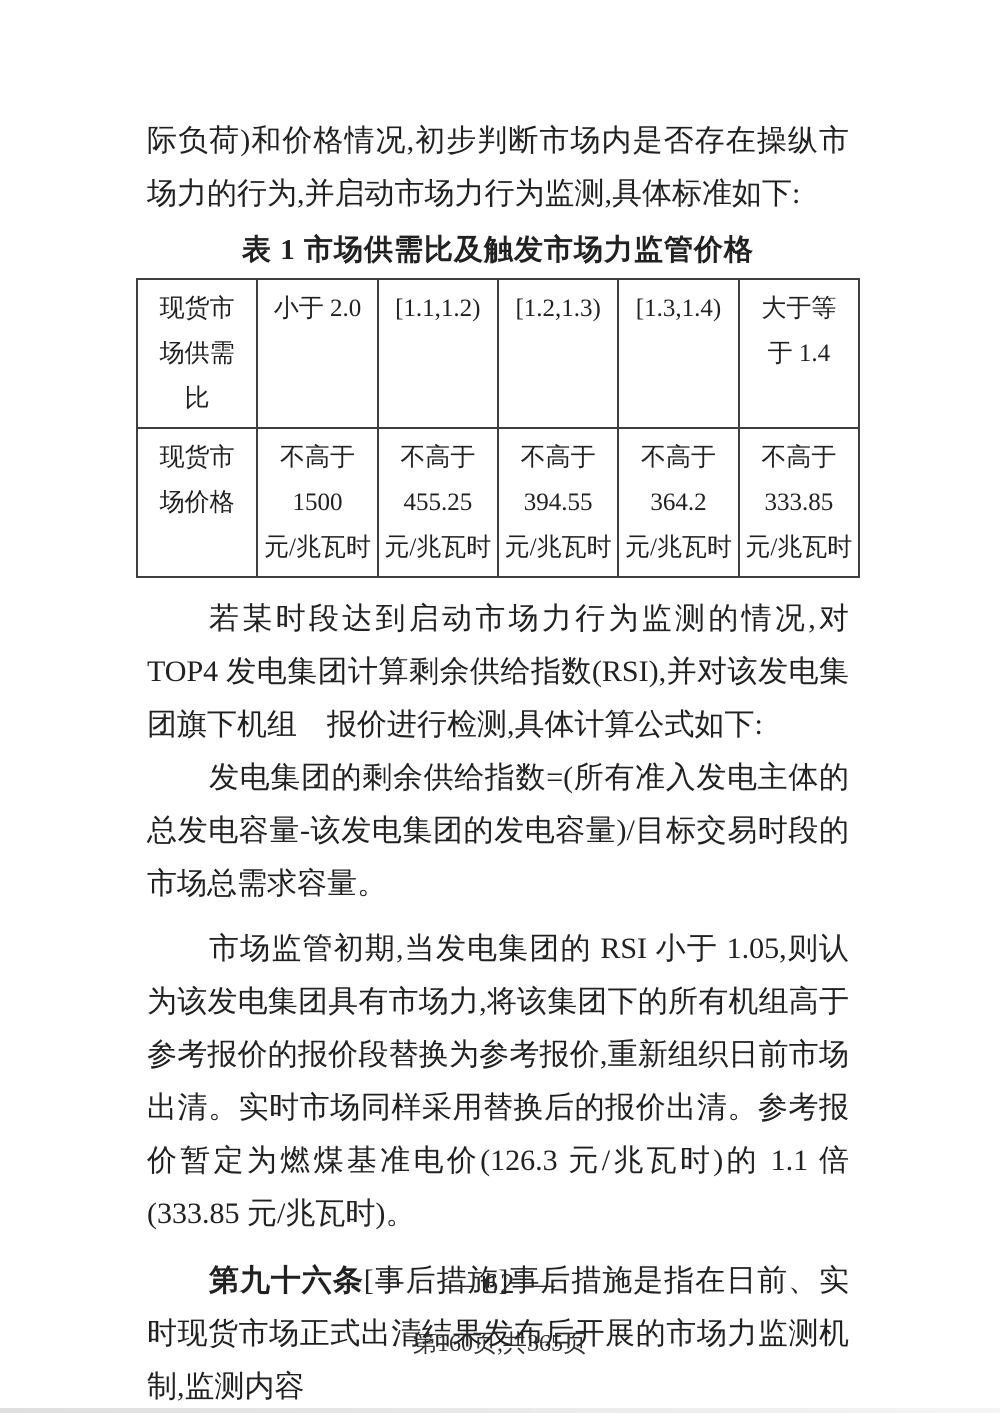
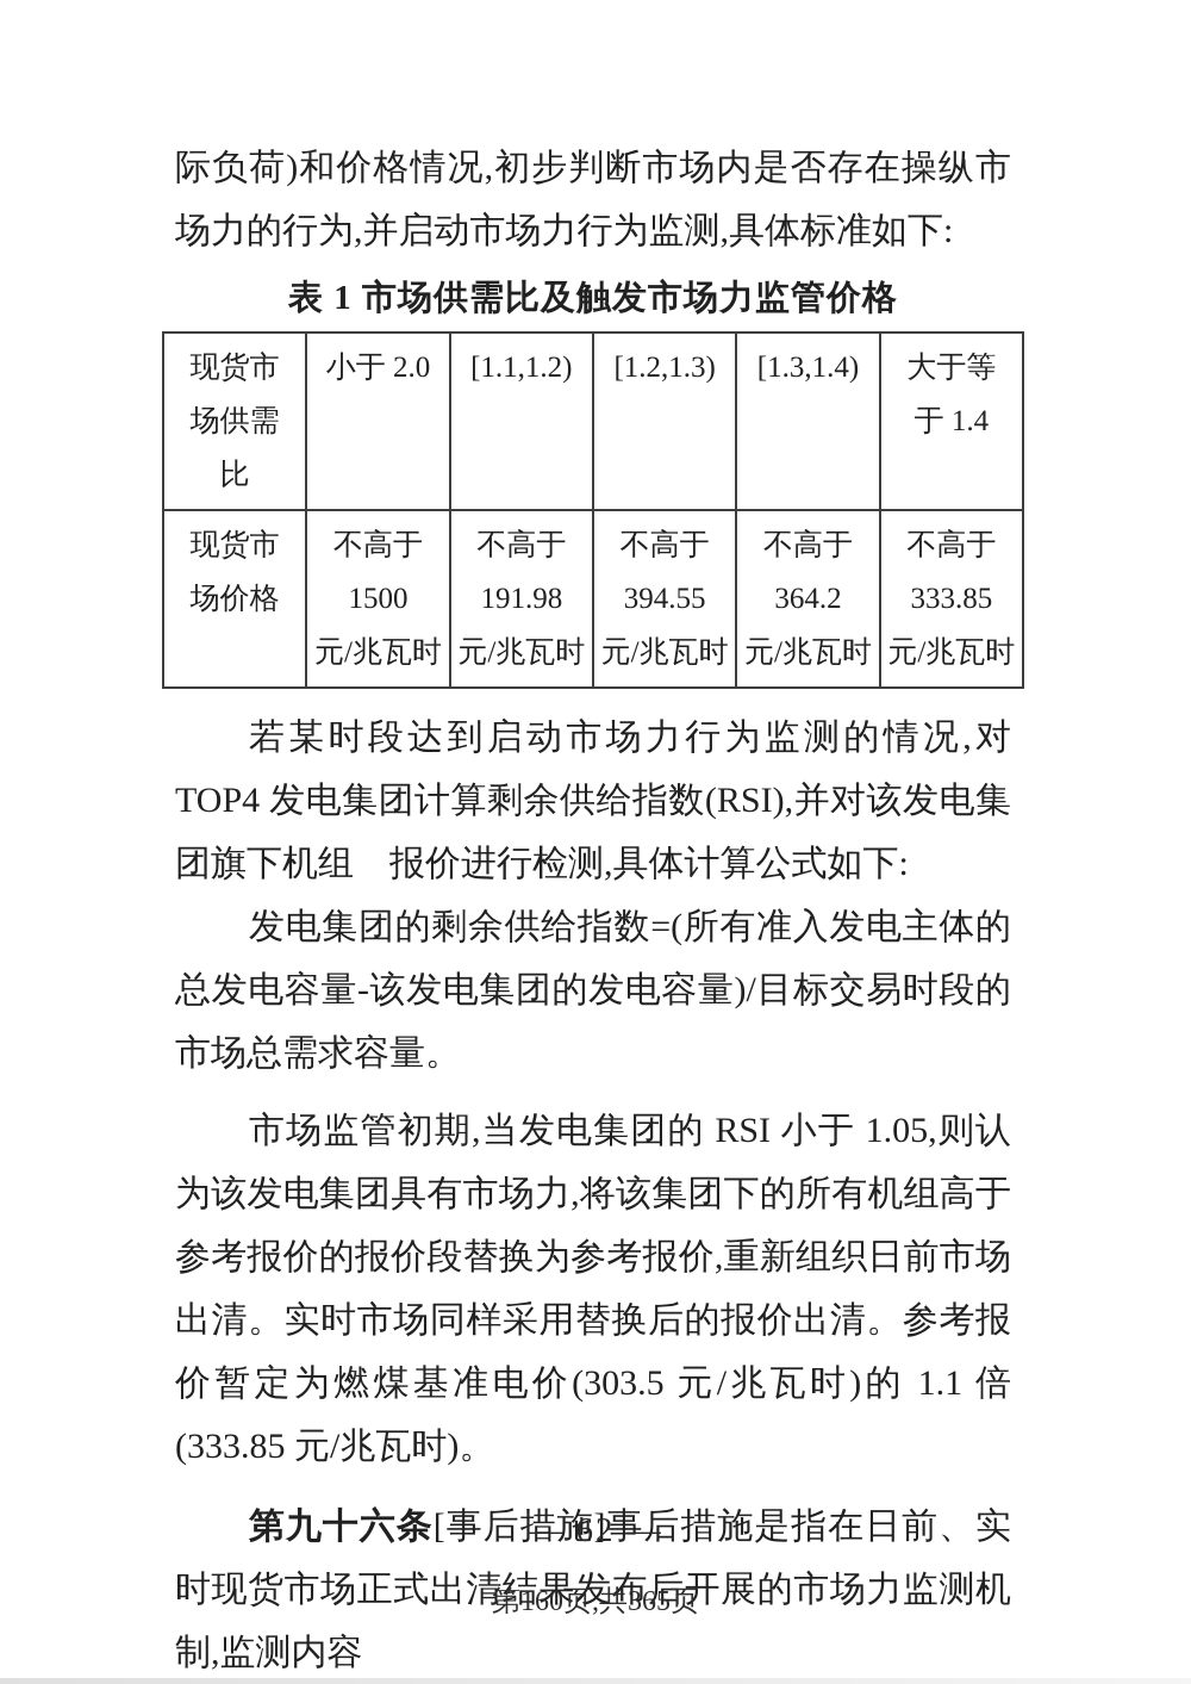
  际负荷)和价格情况,初步判断市场内是否存在操纵市场力的行为,并启动市场力行为监测,具体标准如下:
  表 1 市场供需比及触发市场力监管价格
  现货市 场供需 比	小于 2.0	[1.1,1.2)	[1.2,1.3)	[1.3,1.4)	大于等 于 1.4
- 现货市 场价格	不高于 1500 元/兆瓦时	不高于 455.25 元/兆瓦时	不高于 394.55 元/兆瓦时	不高于 364.2 元/兆瓦时	不高于 333.85 元/兆瓦时
+ 现货市 场价格	不高于 1500 元/兆瓦时	不高于 191.98 元/兆瓦时	不高于 394.55 元/兆瓦时	不高于 364.2 元/兆瓦时	不高于 333.85 元/兆瓦时
  若某时段达到启动市场力行为监测的情况,对 TOP4 发电集团计算剩余供给指数(RSI),并对该发电集团旗下机组 报价进行检测,具体计算公式如下:
  发电集团的剩余供给指数=(所有准入发电主体的总发电容量-该发电集团的发电容量)/目标交易时段的市场总需求容量。
- 市场监管初期,当发电集团的 RSI 小于 1.05,则认为该发电集团具有市场力,将该集团下的所有机组高于参考报价的报价段替换为参考报价,重新组织日前市场出清。实时市场同样采用替换后的报价出清。参考报价暂定为燃煤基准电价(126.3 元/兆瓦时)的 1.1 倍(333.85 元/兆瓦时)。
+ 市场监管初期,当发电集团的 RSI 小于 1.05,则认为该发电集团具有市场力,将该集团下的所有机组高于参考报价的报价段替换为参考报价,重新组织日前市场出清。实时市场同样采用替换后的报价出清。参考报价暂定为燃煤基准电价(303.5 元/兆瓦时)的 1.1 倍(333.85 元/兆瓦时)。
  第九十六条[事后措施]事后措施是指在日前、实时现货市场正式出清结果发布后开展的市场力监测机制,监测内容
  — 62 —
  第160页,共365页
